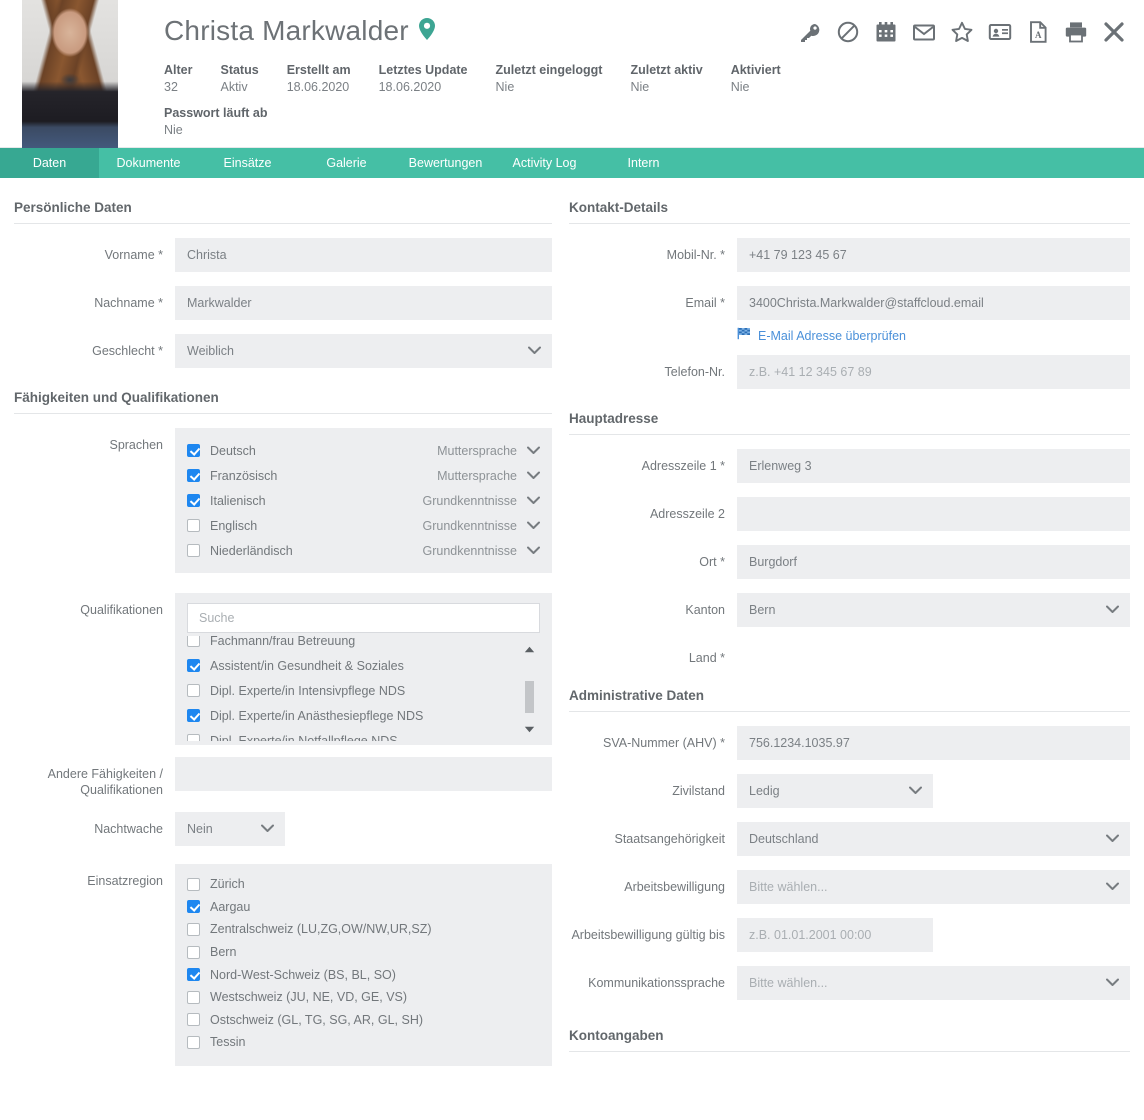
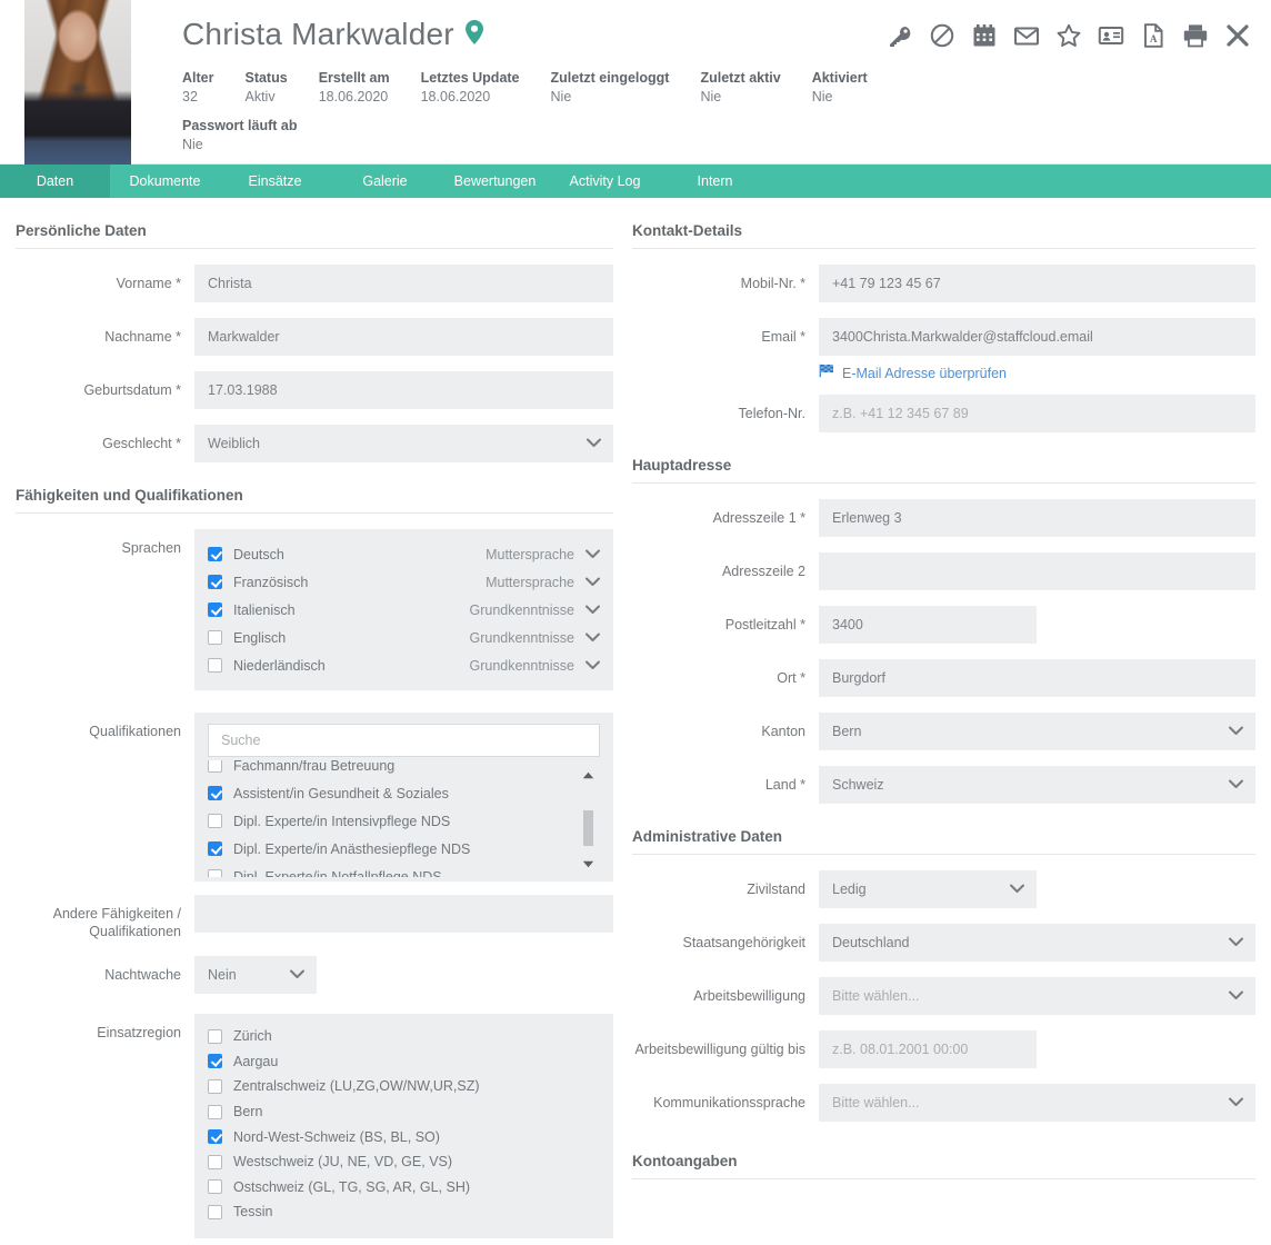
  Christa Markwalder
  Alter
  32
  Status
  Aktiv
  Erstellt am
  18.06.2020
  Letztes Update
  18.06.2020
  Zuletzt eingeloggt
  Nie
  Zuletzt aktiv
  Nie
  Aktiviert
  Nie
  Passwort läuft ab
  Nie
  A
  Daten
  Dokumente
  Einsätze
  Galerie
  Bewertungen
  Activity Log
  Intern
  Persönliche Daten
  Vorname *
  Christa
  Nachname *
  Markwalder
+ Geburtsdatum *
+ 17.03.1988
  Geschlecht *
  Weiblich
  Fähigkeiten und Qualifikationen
  Sprachen
  Deutsch
  Muttersprache
  Französisch
  Muttersprache
  Italienisch
  Grundkenntnisse
  Englisch
  Grundkenntnisse
  Niederländisch
  Grundkenntnisse
  Qualifikationen
  Suche
  Fachmann/frau Betreuung
  Assistent/in Gesundheit & Soziales
  Dipl. Experte/in Intensivpflege NDS
  Dipl. Experte/in Anästhesiepflege NDS
  Dipl. Experte/in Notfallpflege NDS
  Andere Fähigkeiten / Qualifikationen
  Nachtwache
  Nein
  Einsatzregion
  Zürich
  Aargau
  Zentralschweiz (LU,ZG,OW/NW,UR,SZ)
  Bern
  Nord-West-Schweiz (BS, BL, SO)
  Westschweiz (JU, NE, VD, GE, VS)
  Ostschweiz (GL, TG, SG, AR, GL, SH)
  Tessin
  Kontakt-Details
  Mobil-Nr. *
  +41 79 123 45 67
  Email *
  3400Christa.Markwalder@staffcloud.email
  E-Mail Adresse überprüfen
  Telefon-Nr.
  z.B. +41 12 345 67 89
  Hauptadresse
  Adresszeile 1 *
  Erlenweg 3
  Adresszeile 2
+ Postleitzahl *
+ 3400
  Ort *
  Burgdorf
  Kanton
  Bern
  Land *
+ Schweiz
  Administrative Daten
- SVA-Nummer (AHV) *
- 756.1234.1035.97
  Zivilstand
  Ledig
  Staatsangehörigkeit
  Deutschland
  Arbeitsbewilligung
  Bitte wählen...
  Arbeitsbewilligung gültig bis
- z.B. 01.01.2001 00:00
+ z.B. 08.01.2001 00:00
  Kommunikationssprache
  Bitte wählen...
  Kontoangaben
